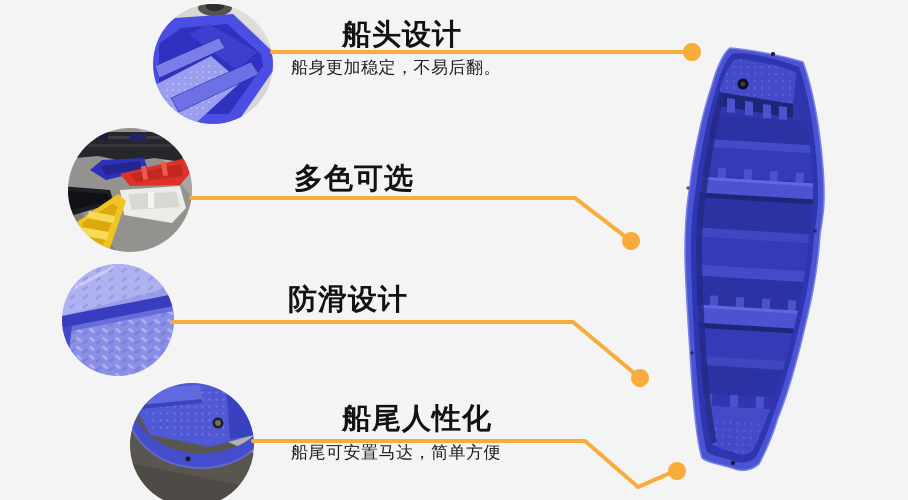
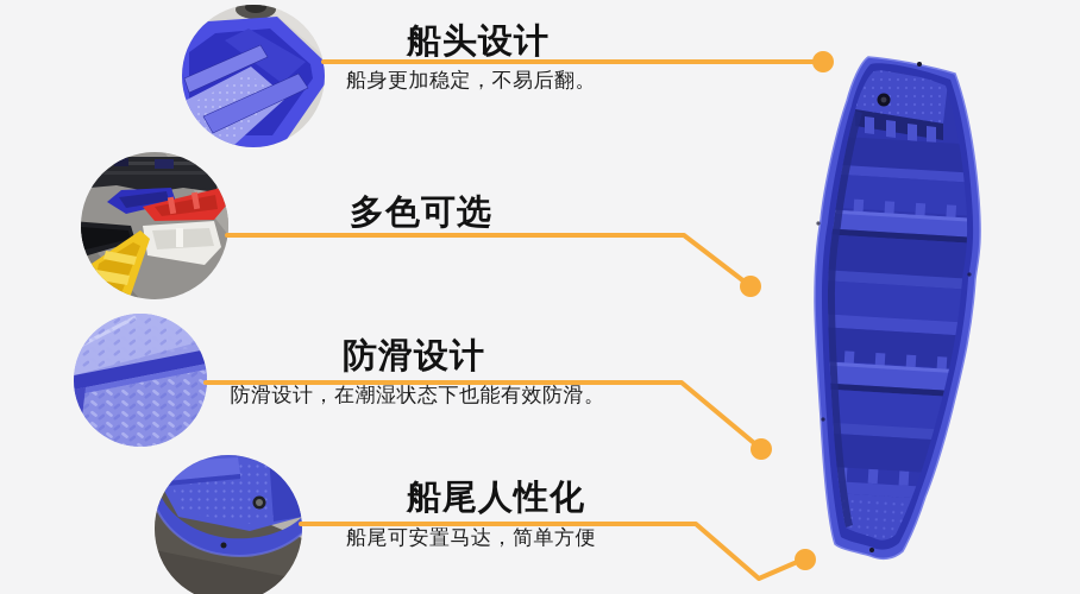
  船头设计
  船身更加稳定，不易后翻。
  多色可选
  防滑设计
+ 防滑设计，在潮湿状态下也能有效防滑。
  船尾人性化
  船尾可安置马达，简单方便
